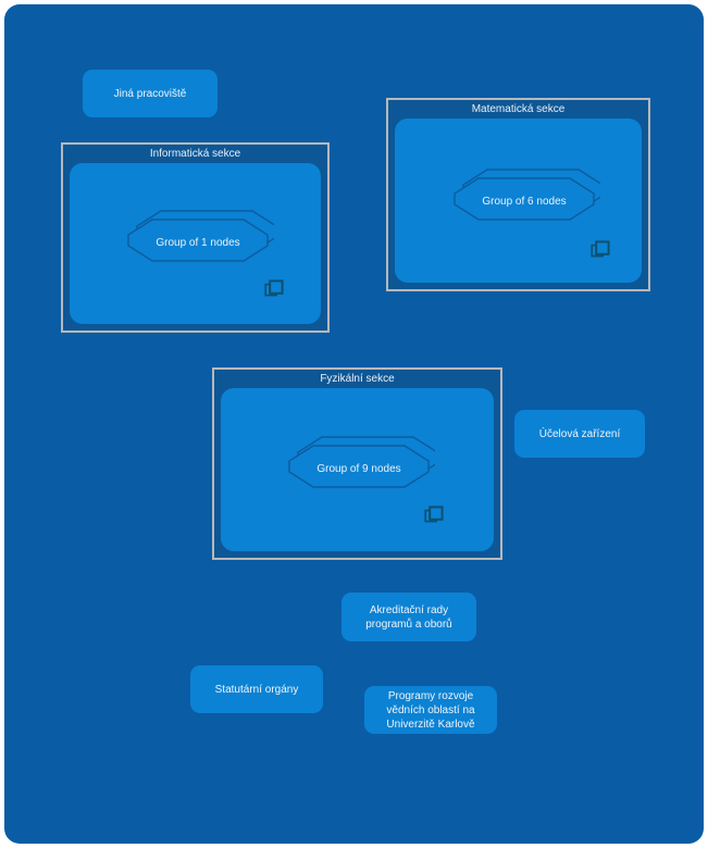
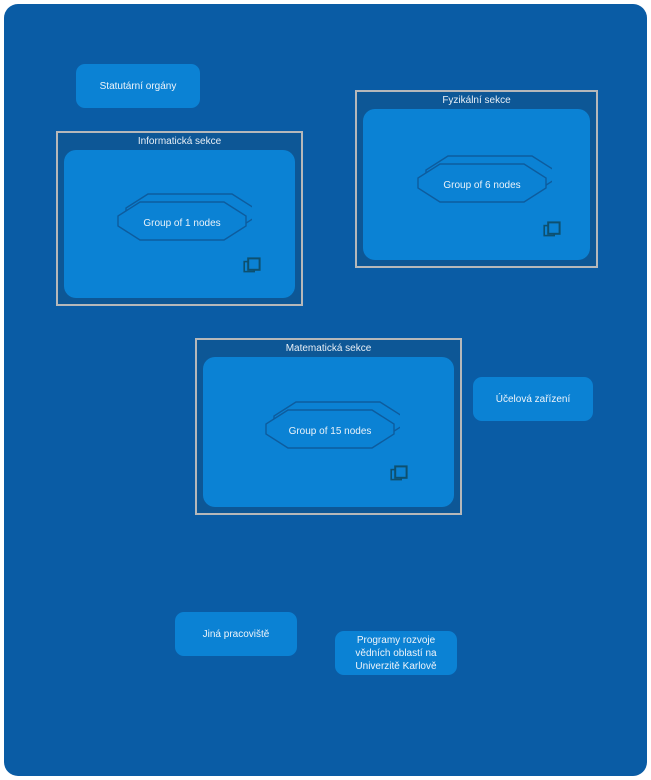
- Jiná pracoviště
+ Statutární orgány
- Matematická sekce
+ Fyzikální sekce
  Group of 6 nodes
  Informatická sekce
  Group of 1 nodes
- Fyzikální sekce
+ Matematická sekce
- Group of 9 nodes
+ Group of 15 nodes
  Účelová zařízení
- Akreditační rady
- programů a oborů
- Statutární orgány
+ Jiná pracoviště
  Programy rozvoje
  vědních oblastí na
  Univerzitě Karlově
